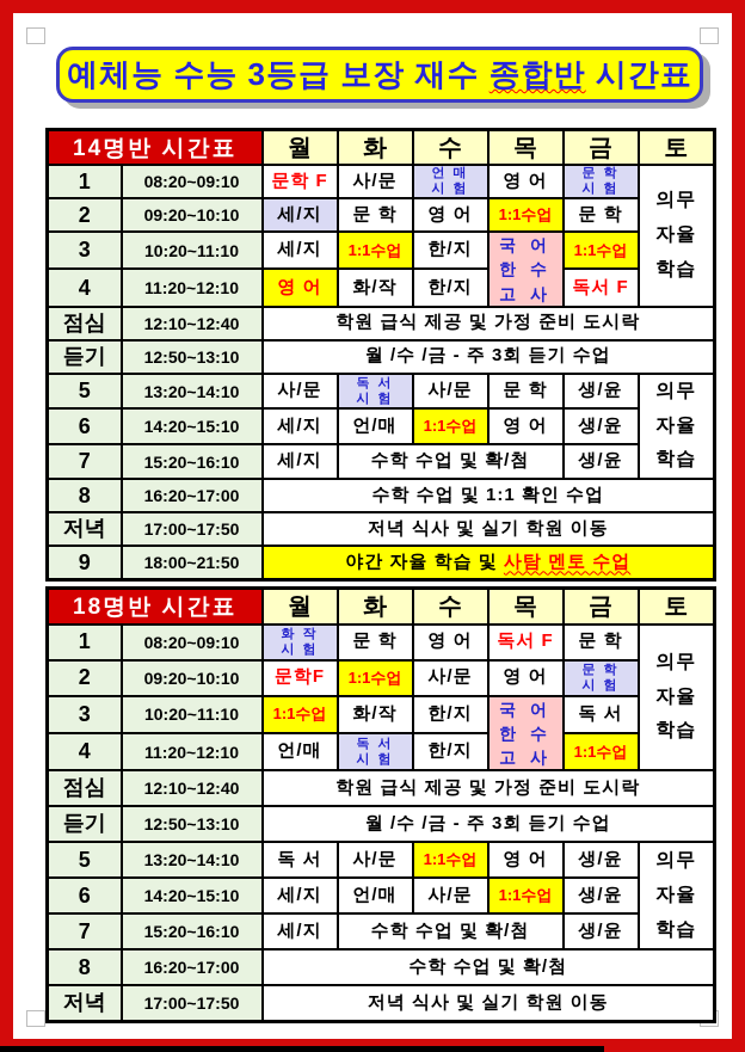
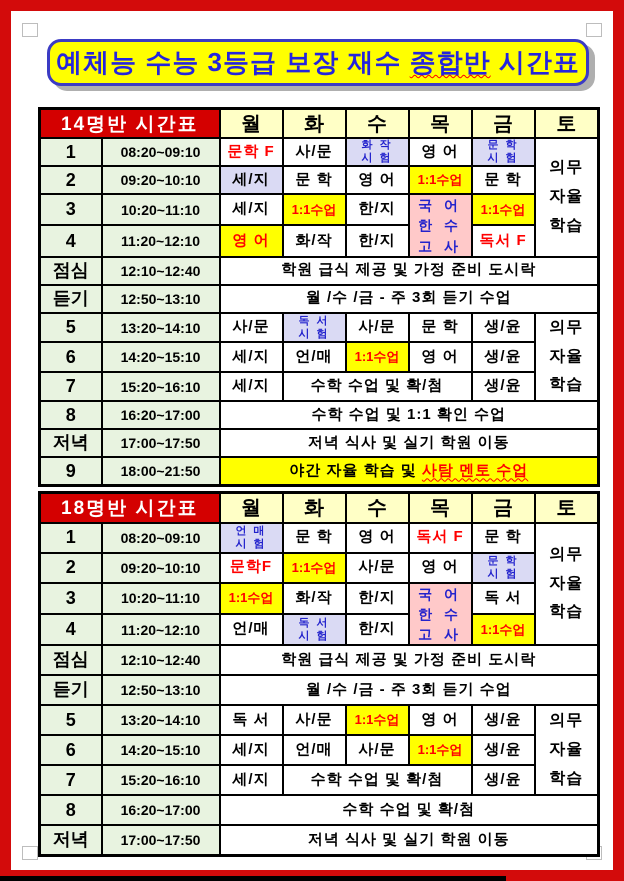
  예체능 수능 3등급 보장 재수 종합반 시간표
  14명반 시간표	월	화	수	목	금	토
- 1	08:20~09:10	문학 F	사/문	언 매시 험	영 어	문 학시 험	의무자율학습
+ 1	08:20~09:10	문학 F	사/문	화 작시 험	영 어	문 학시 험	의무자율학습
  2	09:20~10:10	세/지	문 학	영 어	1:1수업	문 학
  3	10:20~11:10	세/지	1:1수업	한/지	국 어한 수고 사	1:1수업
  4	11:20~12:10	영 어	화/작	한/지	독서 F
  점심	12:10~12:40	학원 급식 제공 및 가정 준비 도시락
  듣기	12:50~13:10	월 /수 /금 - 주 3회 듣기 수업
  5	13:20~14:10	사/문	독 서시 험	사/문	문 학	생/윤	의무자율학습
  6	14:20~15:10	세/지	언/매	1:1수업	영 어	생/윤
  7	15:20~16:10	세/지	수학 수업 및 확/첨	생/윤
  8	16:20~17:00	수학 수업 및 1:1 확인 수업
  저녁	17:00~17:50	저녁 식사 및 실기 학원 이동
  9	18:00~21:50	야간 자율 학습 및 사탐 멘토 수업
  18명반 시간표	월	화	수	목	금	토
- 1	08:20~09:10	화 작시 험	문 학	영 어	독서 F	문 학	의무자율학습
+ 1	08:20~09:10	언 매시 험	문 학	영 어	독서 F	문 학	의무자율학습
  2	09:20~10:10	문학F	1:1수업	사/문	영 어	문 학시 험
  3	10:20~11:10	1:1수업	화/작	한/지	국 어한 수고 사	독 서
  4	11:20~12:10	언/매	독 서시 험	한/지	1:1수업
  점심	12:10~12:40	학원 급식 제공 및 가정 준비 도시락
  듣기	12:50~13:10	월 /수 /금 - 주 3회 듣기 수업
  5	13:20~14:10	독 서	사/문	1:1수업	영 어	생/윤	의무자율학습
  6	14:20~15:10	세/지	언/매	사/문	1:1수업	생/윤
  7	15:20~16:10	세/지	수학 수업 및 확/첨	생/윤
  8	16:20~17:00	수학 수업 및 확/첨
  저녁	17:00~17:50	저녁 식사 및 실기 학원 이동
